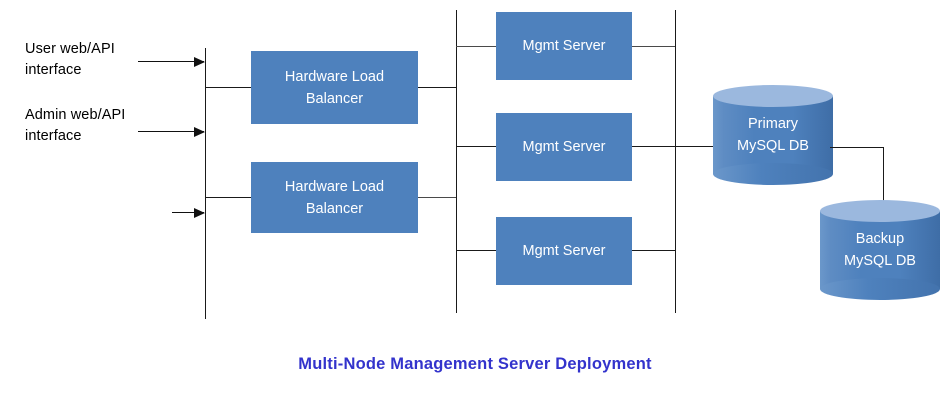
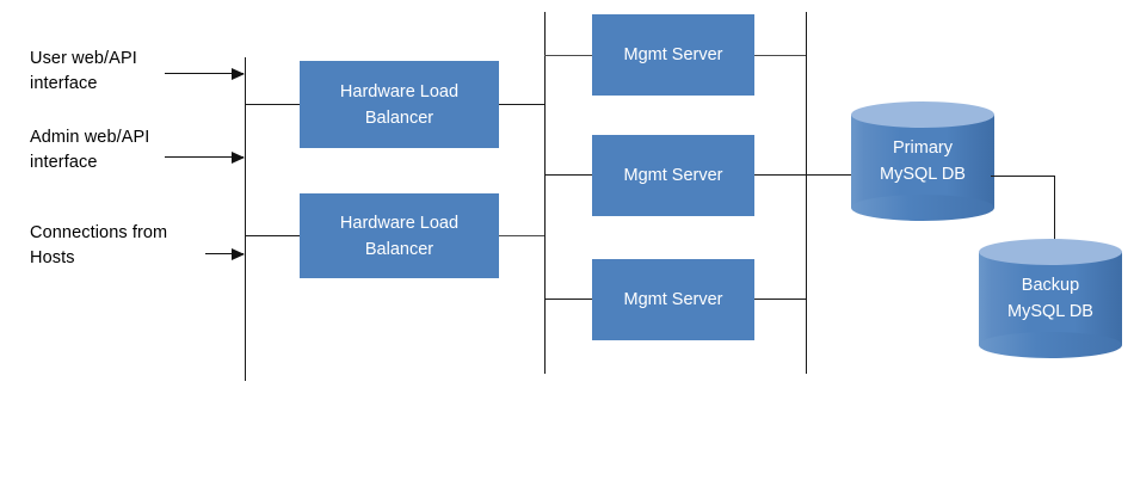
  User web/API
  interface
  Admin web/API
  interface
+ Connections from
+ Hosts
  Hardware Load
  Balancer
  Hardware Load
  Balancer
  Mgmt Server
  Mgmt Server
  Mgmt Server
  Primary
  MySQL DB
  Backup
  MySQL DB
- Multi-Node Management Server Deployment
